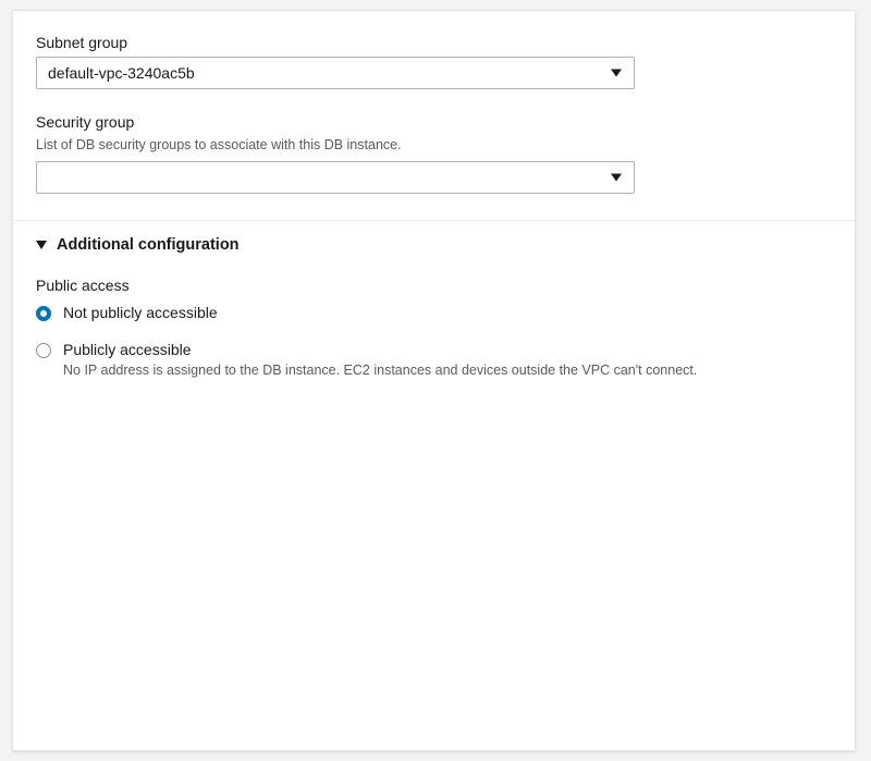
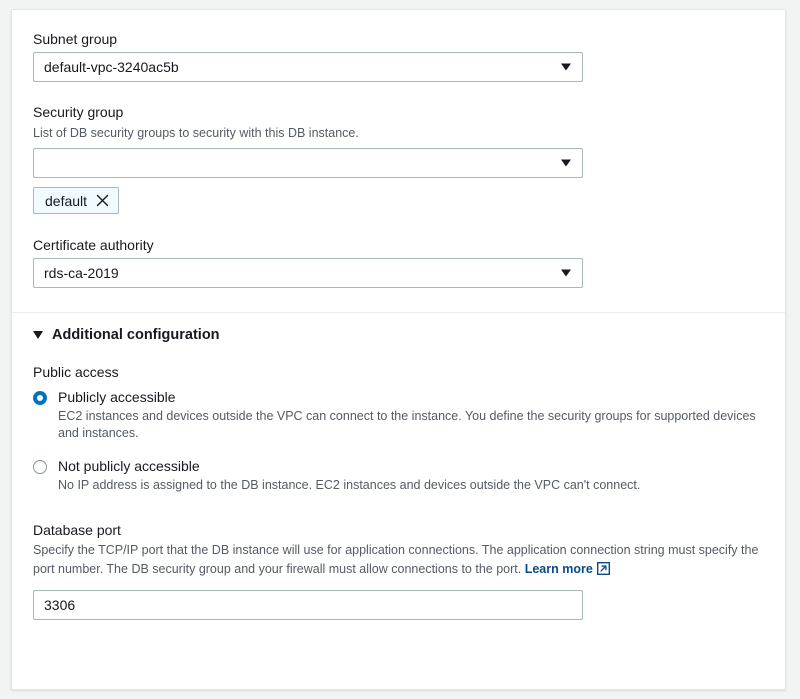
  Subnet group
  default-vpc-3240ac5b
  Security group
- List of DB security groups to associate with this DB instance.
+ List of DB security groups to security with this DB instance.
+ default
+ Certificate authority
+ rds-ca-2019
  Additional configuration
  Public access
- Not publicly accessible
+ Publicly accessible
+ EC2 instances and devices outside the VPC can connect to the instance. You define the security groups for supported devices and instances.
- Publicly accessible
+ Not publicly accessible
  No IP address is assigned to the DB instance. EC2 instances and devices outside the VPC can't connect.
+ Database port
+ Specify the TCP/IP port that the DB instance will use for application connections. The application connection string must specify the port number. The DB security group and your firewall must allow connections to the port. Learn more
+ 3306
